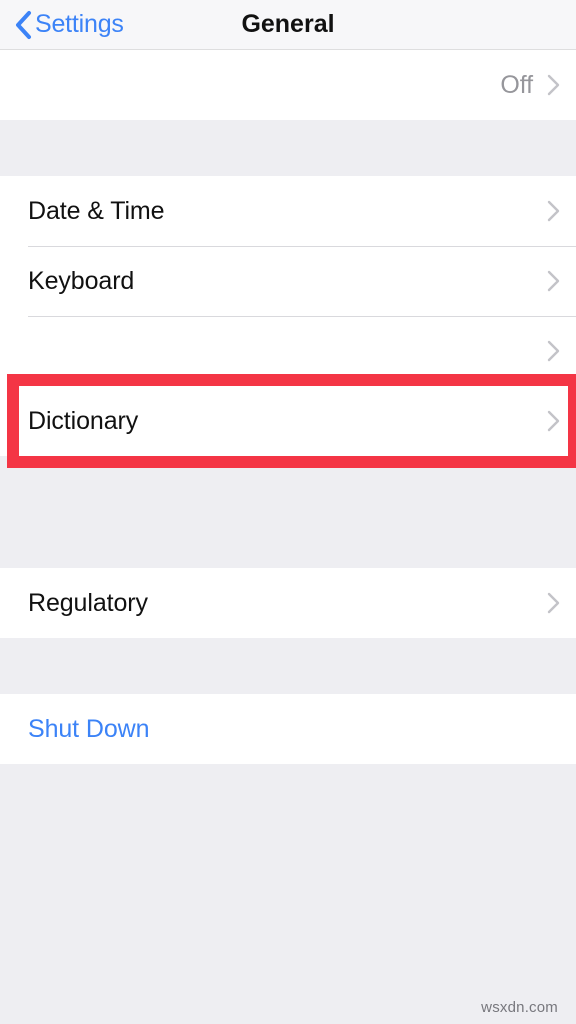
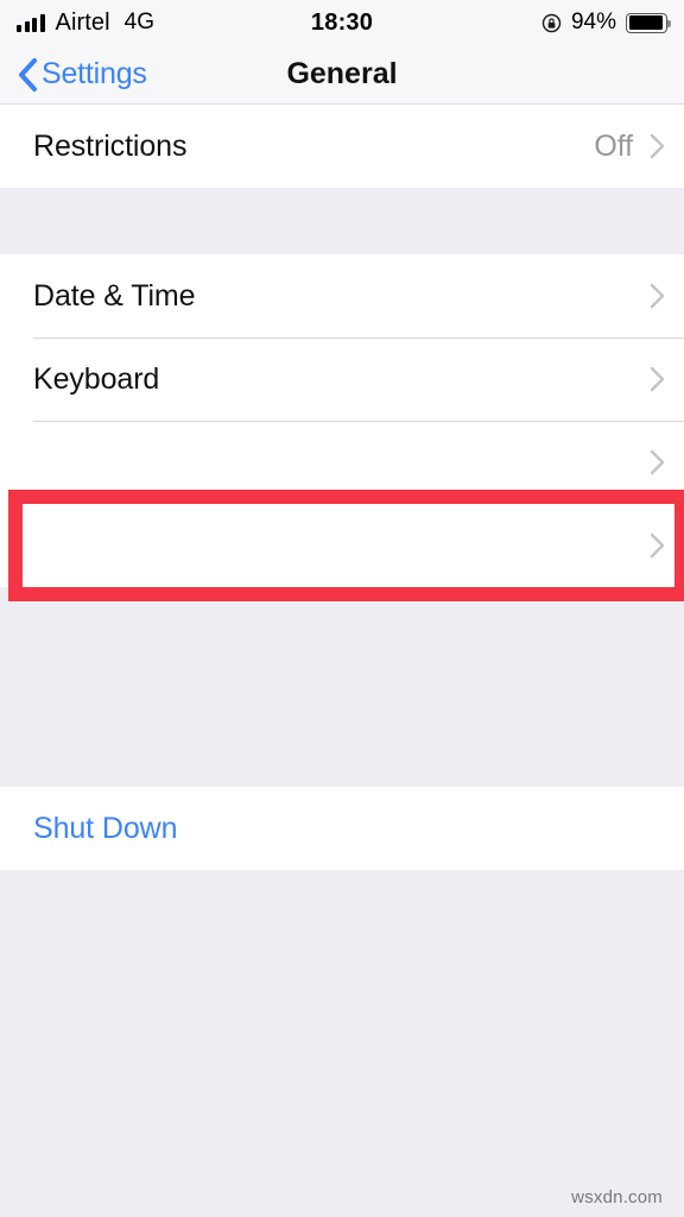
+ Airtel
+ 4G
+ 18:30
+ 94%
  Settings
  General
+ Restrictions
  Off
  Date & Time
  Keyboard
- Dictionary
- Regulatory
  Shut Down
  wsxdn.com
